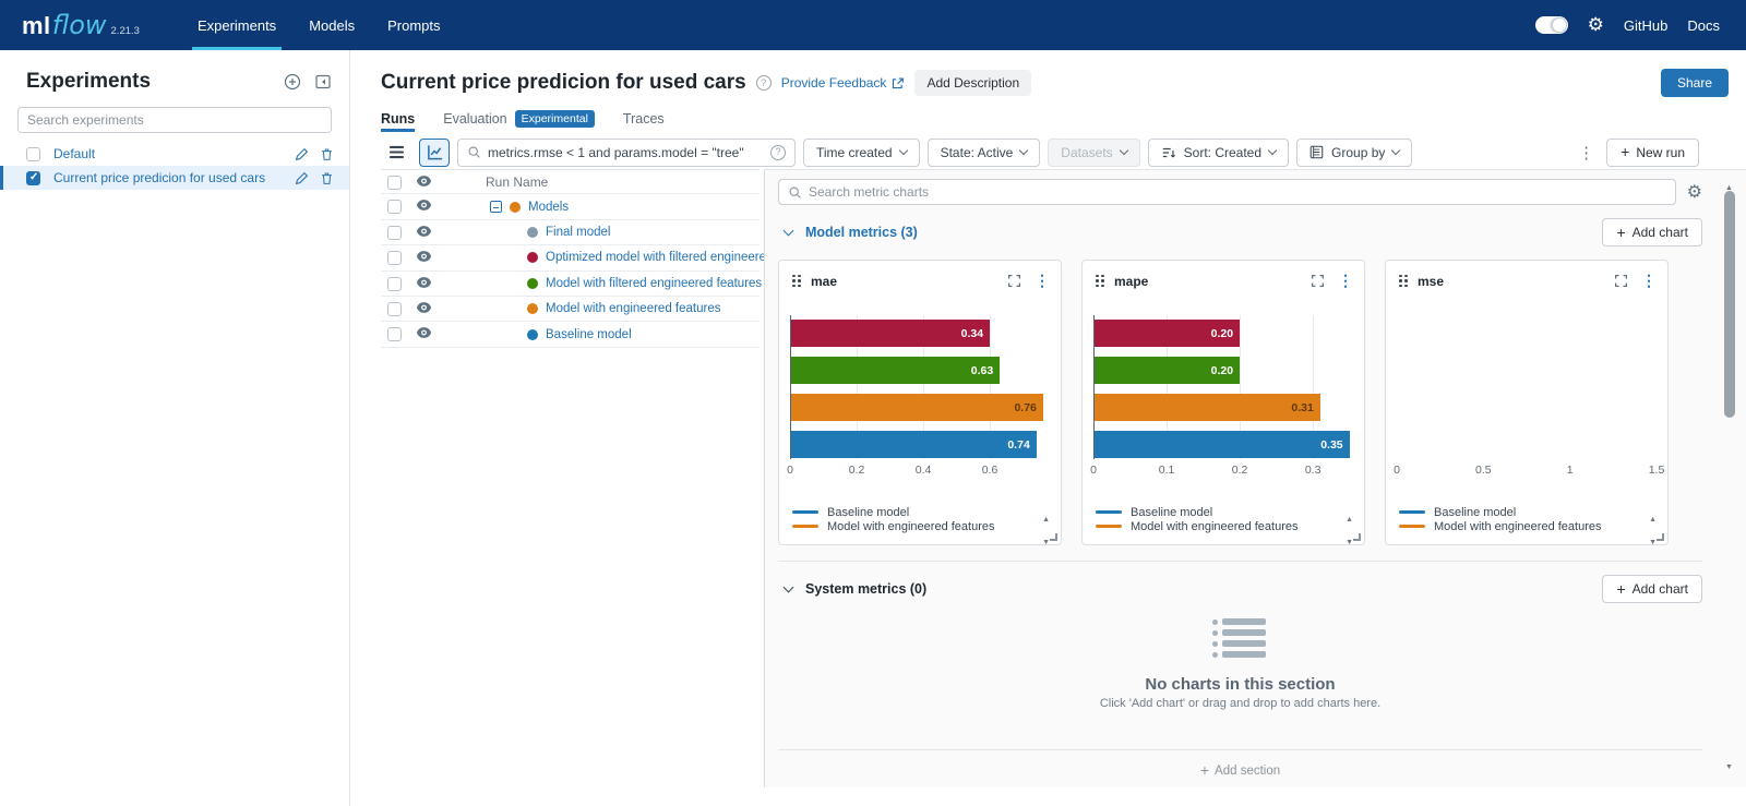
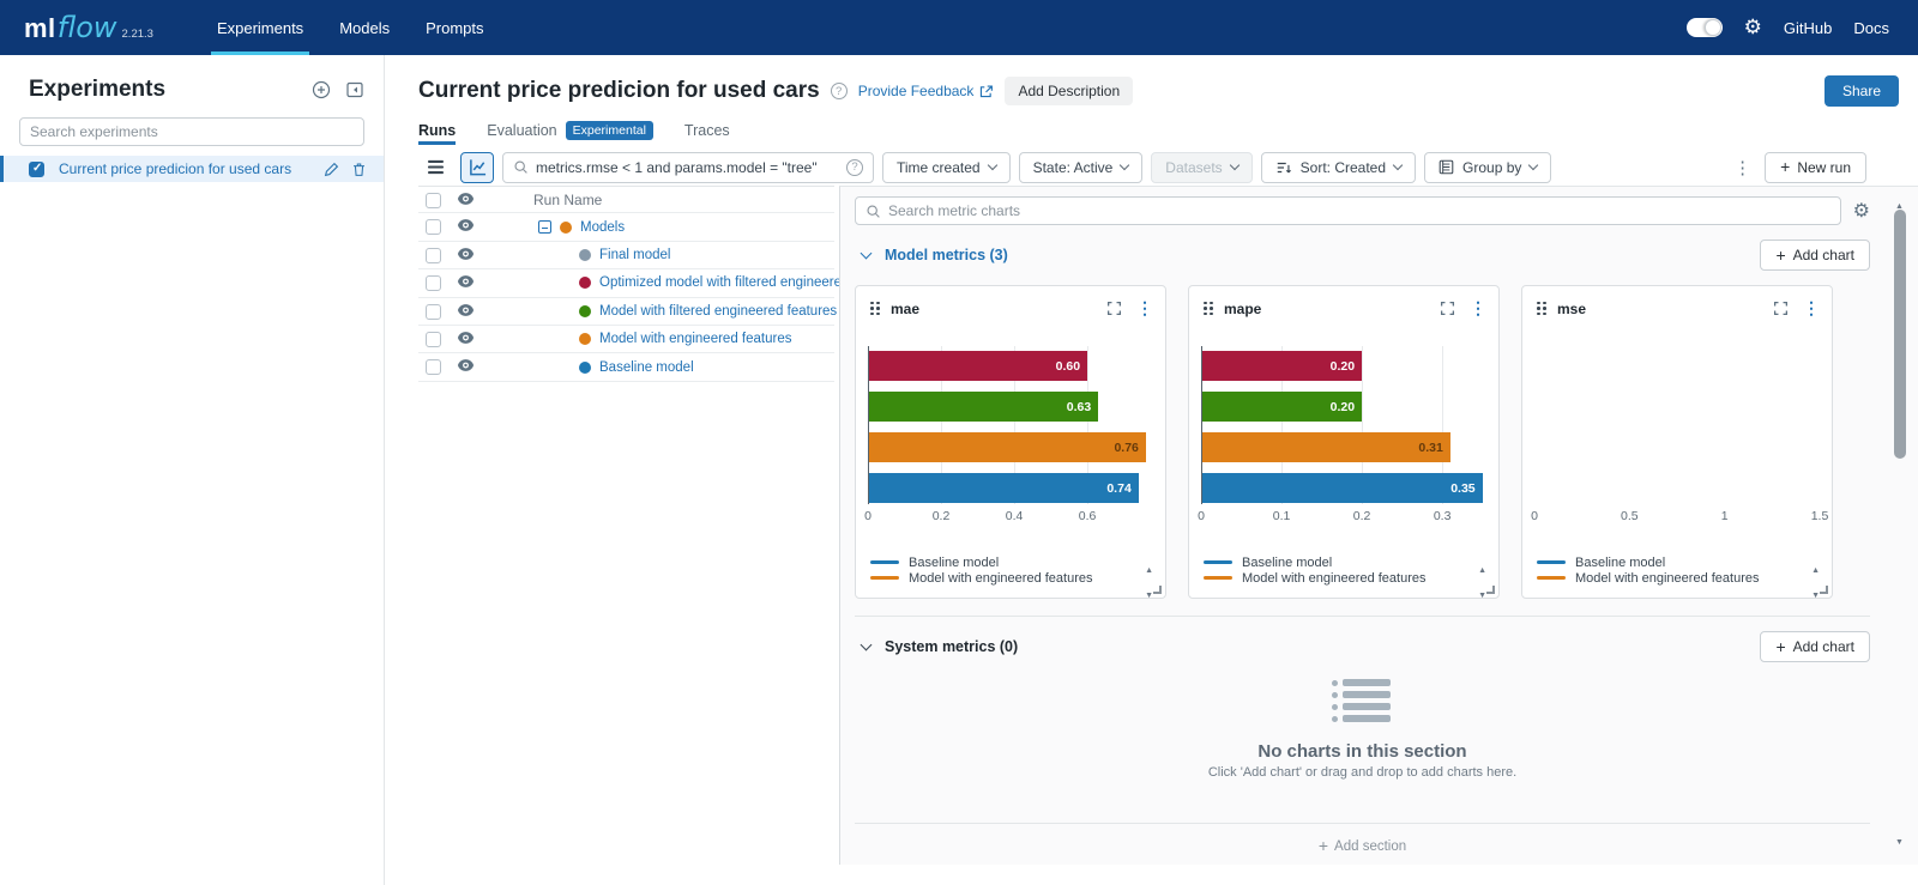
  ml
  flow
  2.21.3
  Experiments
  Models
  Prompts
  GitHub
  Docs
  Experiments
  Search experiments
- Default
  Current price predicion for used cars
  Current price predicion for used cars
  Provide Feedback
  Add Description
  Share
  Runs
  Evaluation
  Experimental
  Traces
  metrics.rmse < 1 and params.model = "tree"
  Time created
  State: Active
  Datasets
  Sort: Created
  Group by
  New run
  Run Name
  Models
  Final model
  Optimized model with filtered engineere
  Model with filtered engineered features
  Model with engineered features
  Baseline model
  Search metric charts
  Model metrics (3)
  Add chart
  mae
- 0.34
+ 0.60
  0.63
  0.76
  0.74
  0
  0.2
  0.4
  0.6
  Baseline model
  Model with engineered features
  mape
  0.20
  0.20
  0.31
  0.35
  0
  0.1
  0.2
  0.3
  Baseline model
  Model with engineered features
  mse
  0
  0.5
  1
  1.5
  Baseline model
  Model with engineered features
  System metrics (0)
  Add chart
  No charts in this section
  Click 'Add chart' or drag and drop to add charts here.
  Add section
